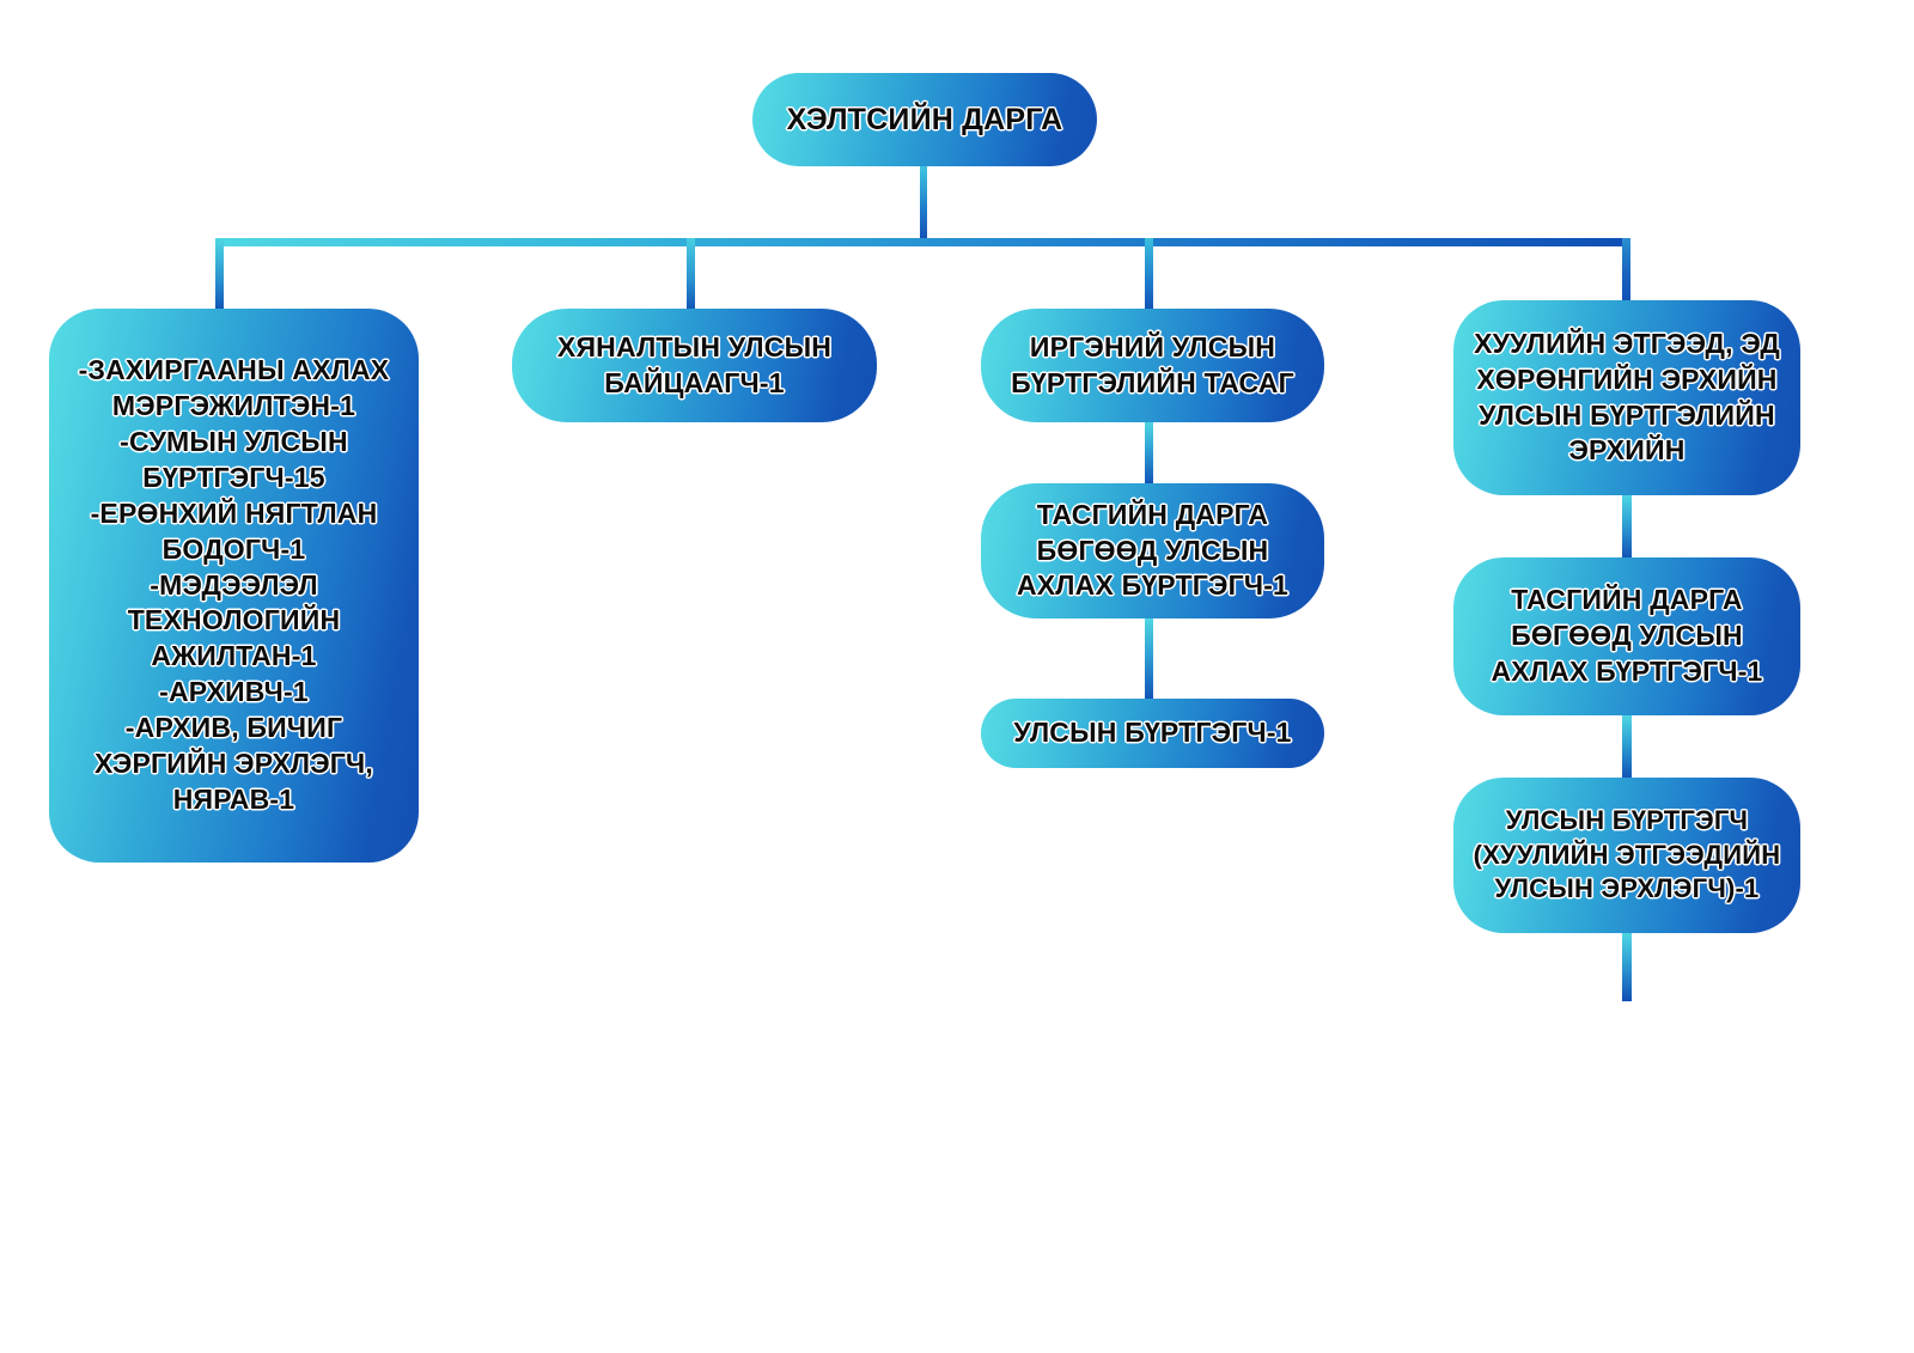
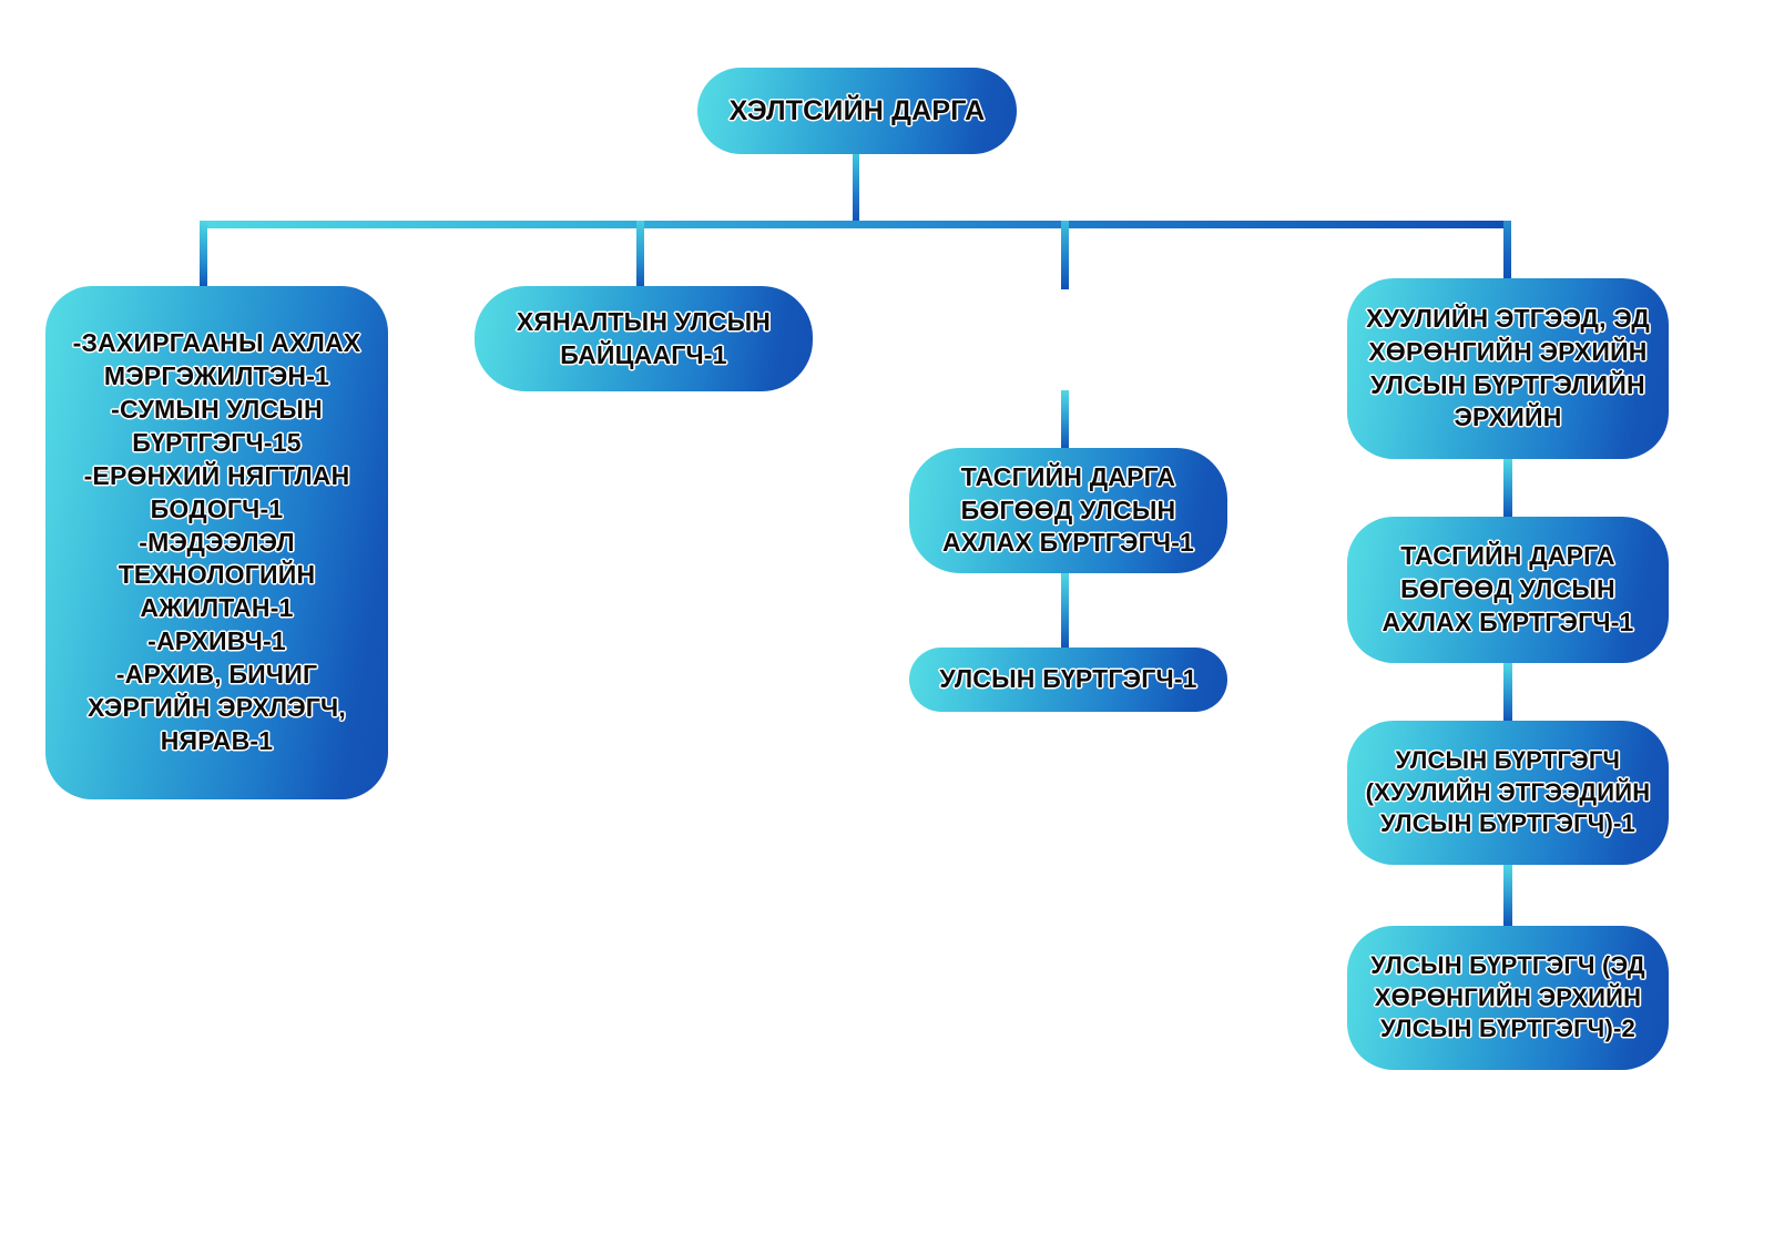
  ХЭЛТСИЙН ДАРГА
  -ЗАХИРГААНЫ АХЛАХ МЭРГЭЖИЛТЭН-1
  -СУМЫН УЛСЫН БҮРТГЭГЧ-15
  -ЕРӨНХИЙ НЯГТЛАН БОДОГЧ-1
  -МЭДЭЭЛЭЛ ТЕХНОЛОГИЙН АЖИЛТАН-1
  -АРХИВЧ-1
  -АРХИВ, БИЧИГ ХЭРГИЙН ЭРХЛЭГЧ, НЯРАВ-1
  ХЯНАЛТЫН УЛСЫН БАЙЦААГЧ-1
- ИРГЭНИЙ УЛСЫН БҮРТГЭЛИЙН ТАСАГ
  ТАСГИЙН ДАРГА БӨГӨӨД УЛСЫН АХЛАХ БҮРТГЭГЧ-1
  УЛСЫН БҮРТГЭГЧ-1
  ХУУЛИЙН ЭТГЭЭД, ЭД ХӨРӨНГИЙН ЭРХИЙН УЛСЫН БҮРТГЭЛИЙН ЭРХИЙН
  ТАСГИЙН ДАРГА БӨГӨӨД УЛСЫН АХЛАХ БҮРТГЭГЧ-1
- УЛСЫН БҮРТГЭГЧ (ХУУЛИЙН ЭТГЭЭДИЙН УЛСЫН ЭРХЛЭГЧ)-1
+ УЛСЫН БҮРТГЭГЧ (ХУУЛИЙН ЭТГЭЭДИЙН УЛСЫН БҮРТГЭГЧ)-1
+ УЛСЫН БҮРТГЭГЧ (ЭД ХӨРӨНГИЙН ЭРХИЙН УЛСЫН БҮРТГЭГЧ)-2
